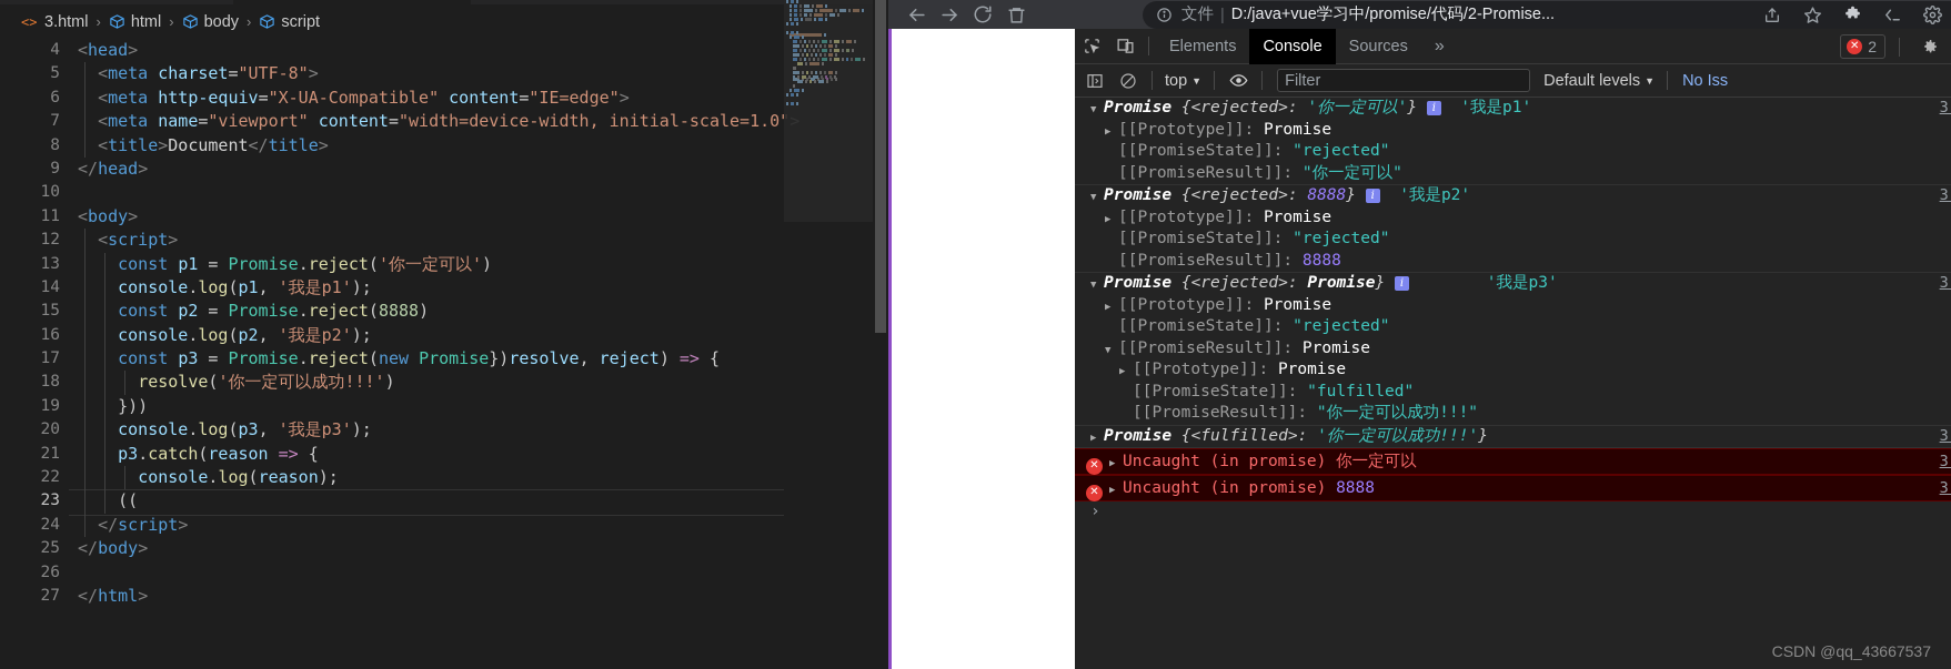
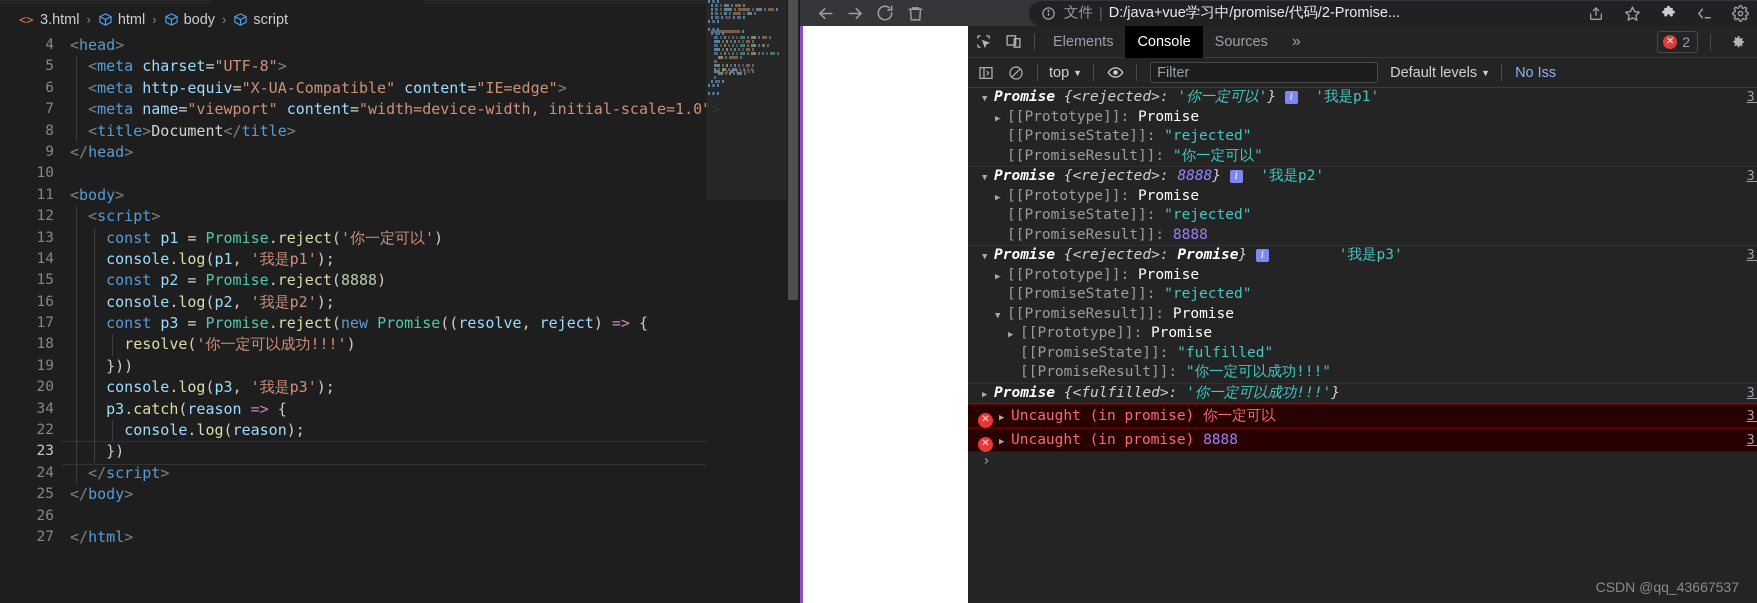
  <>
  3.html
  ›
  html
  ›
  body
  ›
  script
  4
  <head>
  5
  <meta charset="UTF-8">
  6
  <meta http-equiv="X-UA-Compatible" content="IE=edge">
  7
  <meta name="viewport" content="width=device-width, initial-scale=1.0"
  8
  <title>Document</title>
  9
  </head>
  10
  11
  <body>
  12
  <script>
  13
  const p1 = Promise.reject('你一定可以')
  14
  console.log(p1, '我是p1');
  15
  const p2 = Promise.reject(8888)
  16
  console.log(p2, '我是p2');
  17
- const p3 = Promise.reject(new Promise})resolve, reject) => {
+ const p3 = Promise.reject(new Promise((resolve, reject) => {
  18
  resolve('你一定可以成功!!!')
  19
  }))
  20
  console.log(p3, '我是p3');
- 21
+ 34
  p3.catch(reason => {
  22
  console.log(reason);
  23
- ((
+ })
  24
  </script>
  25
  </body>
  26
  27
  </html>
  文件
  |
  D:/java+vue学习中/promise/代码/2-Promise...
  Elements
  Console
  Sources
  »
  ✕
  2
  top
  ▼
  Filter
  Default levels
  ▼
  No Iss
  ▼ Promise {<rejected>: '你一定可以'} i '我是p1'
  ▶ [[Prototype]]: Promise
  [[PromiseState]]: "rejected"
  [[PromiseResult]]: "你一定可以"
  ▼ Promise {<rejected>: 8888} i '我是p2'
  ▶ [[Prototype]]: Promise
  [[PromiseState]]: "rejected"
  [[PromiseResult]]: 8888
  ▼ Promise {<rejected>: Promise} i '我是p3'
  ▶ [[Prototype]]: Promise
  [[PromiseState]]: "rejected"
  ▼ [[PromiseResult]]: Promise
  ▶ [[Prototype]]: Promise
  [[PromiseState]]: "fulfilled"
  [[PromiseResult]]: "你一定可以成功!!!"
  ▶ Promise {<fulfilled>: '你一定可以成功!!!'}
  ✕ ▶ Uncaught (in promise) 你一定可以
  ✕ ▶ Uncaught (in promise) 8888
  ›
  CSDN @qq_43667537
